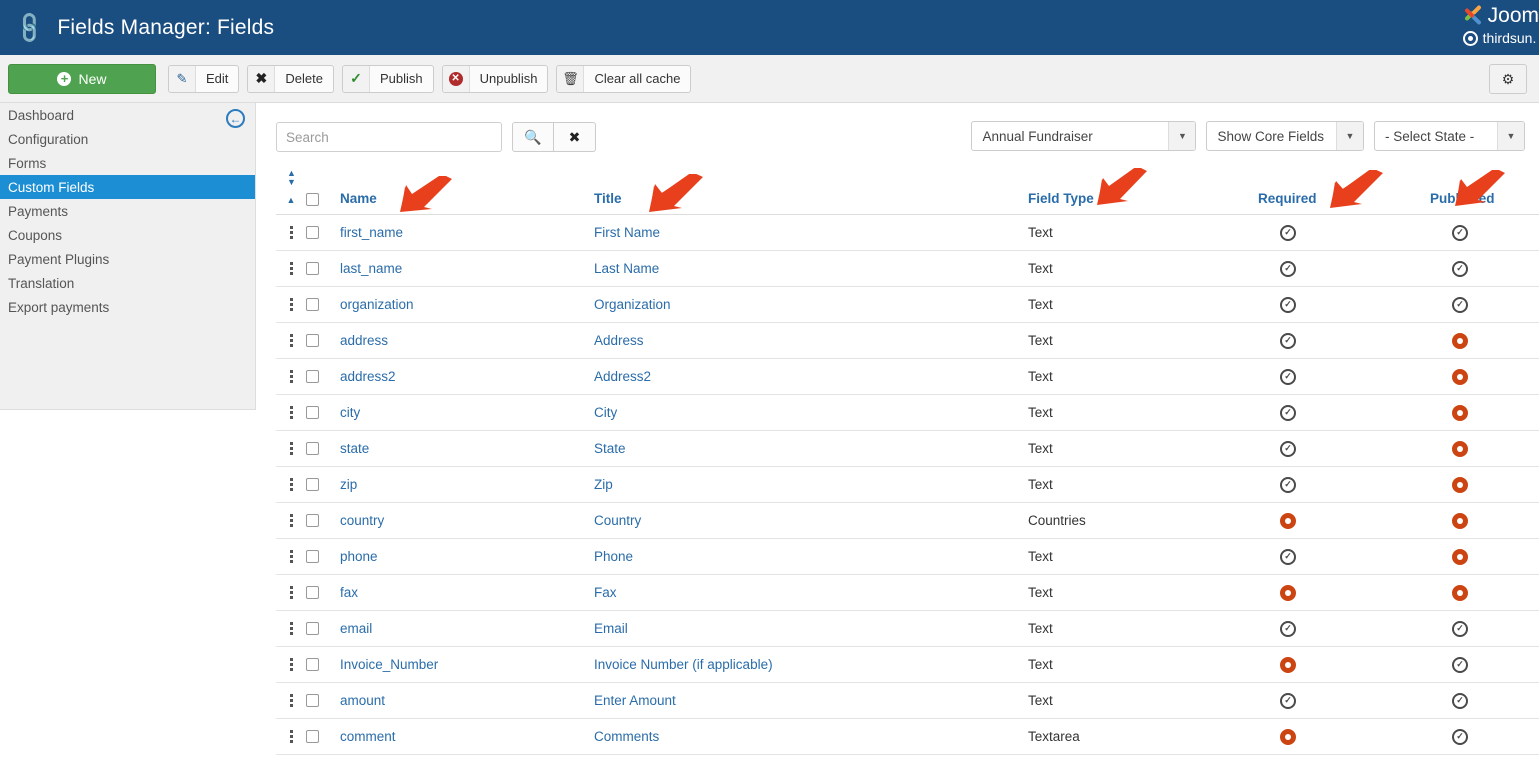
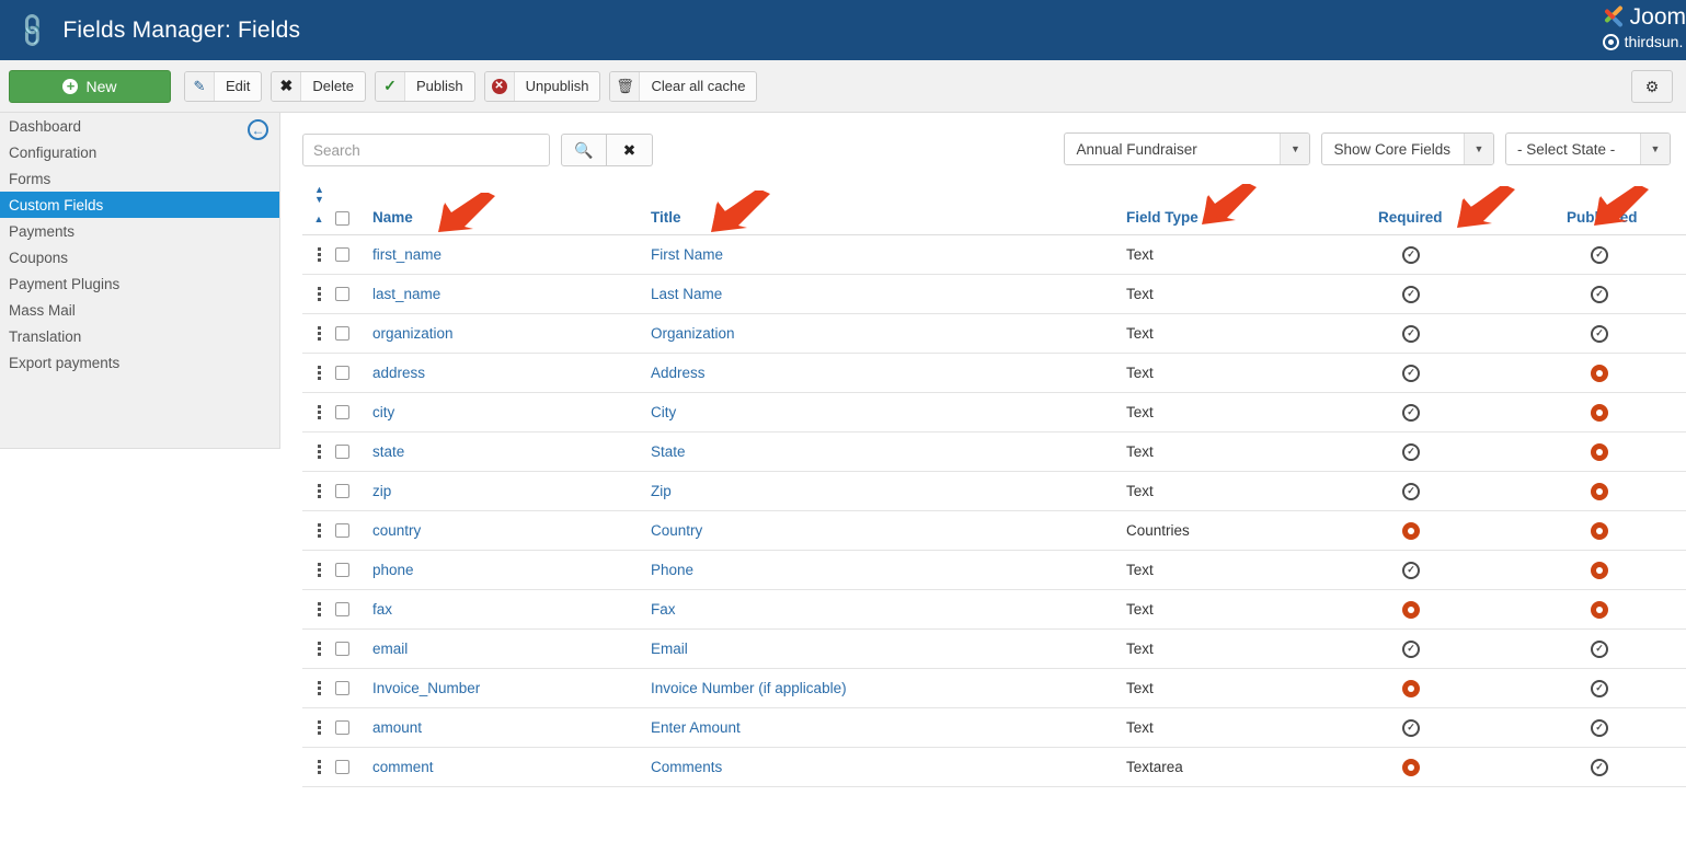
  Fields Manager: Fields
  Joom
  thirdsun.
  +
  New
  ✎
  Edit
  ✖
  Delete
  ✓
  Publish
  ✕
  Unpublish
  🗑
  Clear all cache
  ⚙
  ←
  Dashboard
  Configuration
  Forms
  Custom Fields
  Payments
  Coupons
  Payment Plugins
+ Mass Mail
  Translation
  Export payments
  Search
  🔍
  ✖
  Annual Fundraiser
  ▼
  Show Core Fields
  ▼
  - Select State -
  ▼
  ▲▼ ▲		Name	Title	Field Type	Required	Pubed
  		first_name	First Name	Text	✓	✓
  		last_name	Last Name	Text	✓	✓
  		organization	Organization	Text	✓	✓
  		address	Address	Text	✓
- 		address2	Address2	Text	✓
  		city	City	Text	✓
  		state	State	Text	✓
  		zip	Zip	Text	✓
  		country	Country	Countries
  		phone	Phone	Text	✓
  		fax	Fax	Text
  		email	Email	Text	✓	✓
  		Invoice_Number	Invoice Number (if applicable)	Text		✓
  		amount	Enter Amount	Text	✓	✓
  		comment	Comments	Textarea		✓
